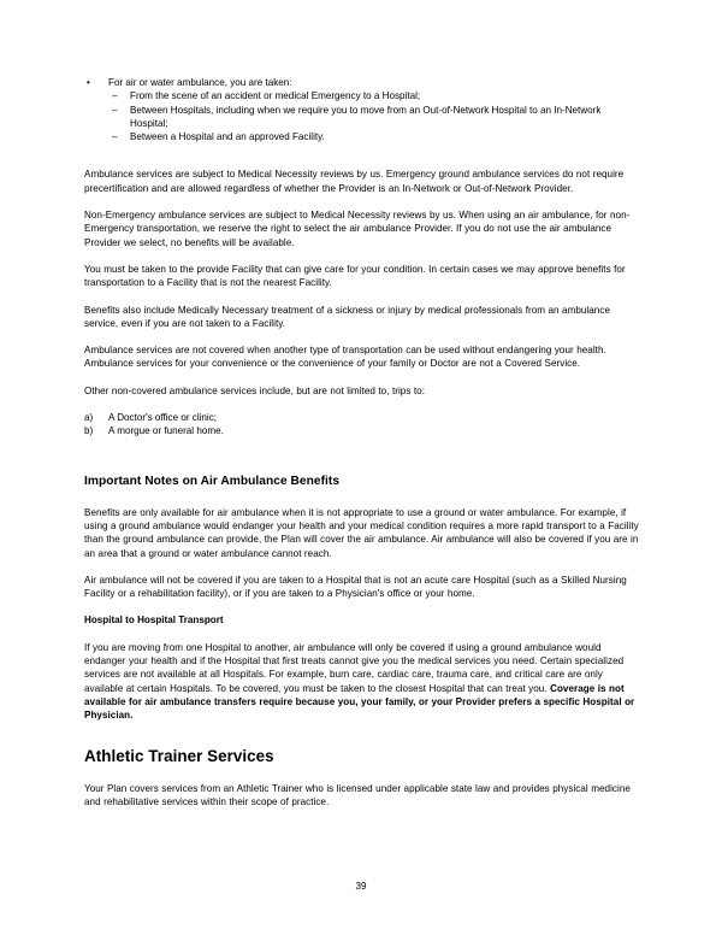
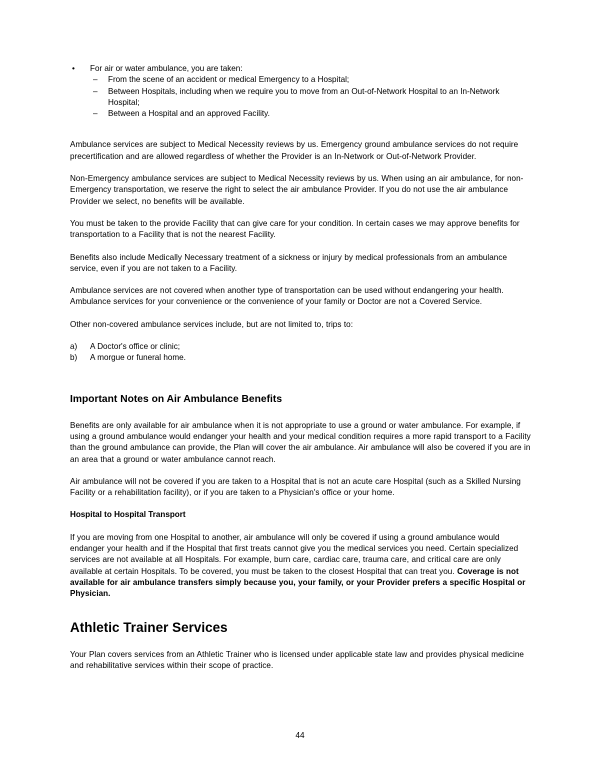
  •
  For air or water ambulance, you are taken:
  –
  From the scene of an accident or medical Emergency to a Hospital;
  –
  Between Hospitals, including when we require you to move from an Out-of-Network Hospital to an In-Network Hospital;
  –
  Between a Hospital and an approved Facility.
  Ambulance services are subject to Medical Necessity reviews by us. Emergency ground ambulance services do not require precertification and are allowed regardless of whether the Provider is an In-Network or Out-of-Network Provider.
  Non-Emergency ambulance services are subject to Medical Necessity reviews by us. When using an air ambulance, for non-Emergency transportation, we reserve the right to select the air ambulance Provider. If you do not use the air ambulance Provider we select, no benefits will be available.
  You must be taken to the provide Facility that can give care for your condition. In certain cases we may approve benefits for transportation to a Facility that is not the nearest Facility.
  Benefits also include Medically Necessary treatment of a sickness or injury by medical professionals from an ambulance service, even if you are not taken to a Facility.
  Ambulance services are not covered when another type of transportation can be used without endangering your health. Ambulance services for your convenience or the convenience of your family or Doctor are not a Covered Service.
  Other non-covered ambulance services include, but are not limited to, trips to:
  a)
  A Doctor's office or clinic;
  b)
  A morgue or funeral home.
  Important Notes on Air Ambulance Benefits
  Benefits are only available for air ambulance when it is not appropriate to use a ground or water ambulance. For example, if using a ground ambulance would endanger your health and your medical condition requires a more rapid transport to a Facility than the ground ambulance can provide, the Plan will cover the air ambulance. Air ambulance will also be covered if you are in an area that a ground or water ambulance cannot reach.
  Air ambulance will not be covered if you are taken to a Hospital that is not an acute care Hospital (such as a Skilled Nursing Facility or a rehabilitation facility), or if you are taken to a Physician's office or your home.
  Hospital to Hospital Transport
- If you are moving from one Hospital to another, air ambulance will only be covered if using a ground ambulance would endanger your health and if the Hospital that first treats cannot give you the medical services you need. Certain specialized services are not available at all Hospitals. For example, burn care, cardiac care, trauma care, and critical care are only available at certain Hospitals. To be covered, you must be taken to the closest Hospital that can treat you. Coverage is not available for air ambulance transfers require because you, your family, or your Provider prefers a specific Hospital or Physician.
+ If you are moving from one Hospital to another, air ambulance will only be covered if using a ground ambulance would endanger your health and if the Hospital that first treats cannot give you the medical services you need. Certain specialized services are not available at all Hospitals. For example, burn care, cardiac care, trauma care, and critical care are only available at certain Hospitals. To be covered, you must be taken to the closest Hospital that can treat you. Coverage is not available for air ambulance transfers simply because you, your family, or your Provider prefers a specific Hospital or Physician.
  Athletic Trainer Services
  Your Plan covers services from an Athletic Trainer who is licensed under applicable state law and provides physical medicine and rehabilitative services within their scope of practice.
- 39
+ 44
